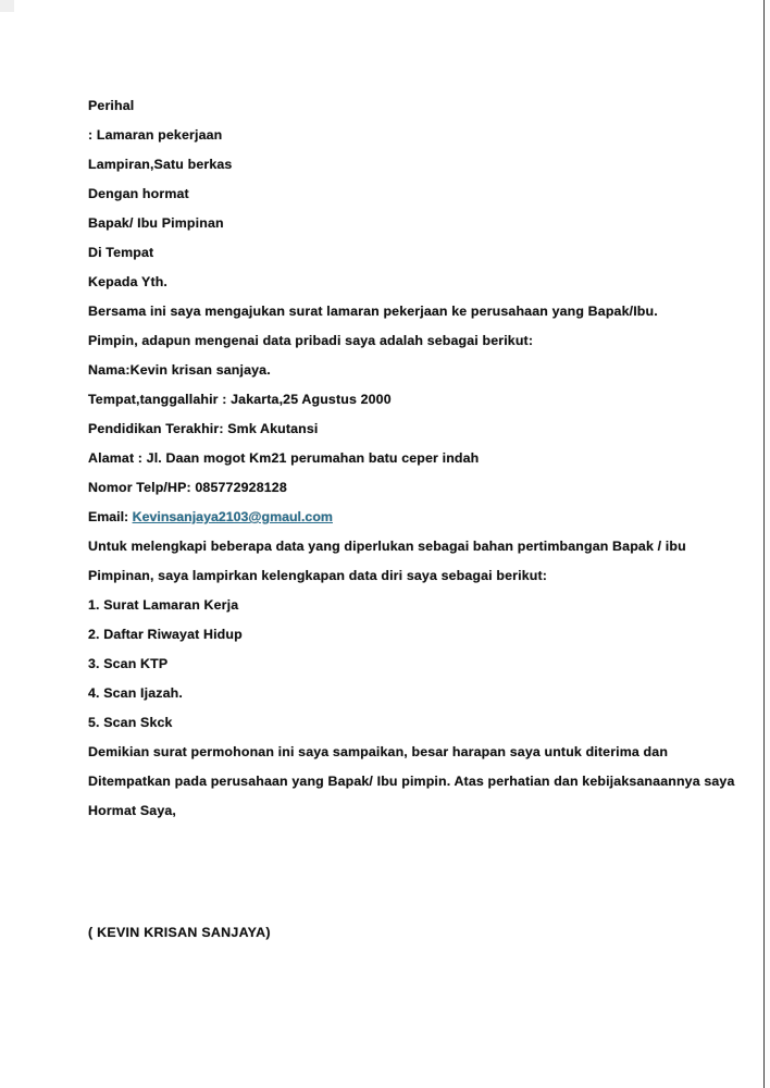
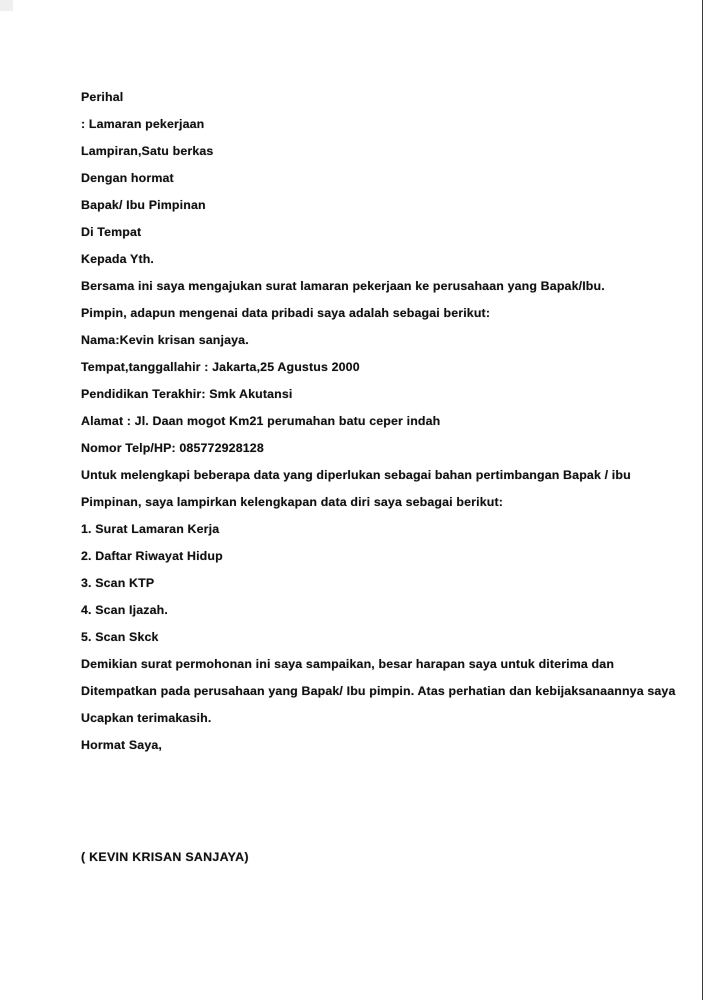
  Perihal
  : Lamaran pekerjaan
  Lampiran,Satu berkas
  Dengan hormat
  Bapak/ Ibu Pimpinan
  Di Tempat
  Kepada Yth.
  Bersama ini saya mengajukan surat lamaran pekerjaan ke perusahaan yang Bapak/Ibu.
  Pimpin, adapun mengenai data pribadi saya adalah sebagai berikut:
  Nama:Kevin krisan sanjaya.
  Tempat,tanggallahir : Jakarta,25 Agustus 2000
  Pendidikan Terakhir: Smk Akutansi
  Alamat : Jl. Daan mogot Km21 perumahan batu ceper indah
  Nomor Telp/HP: 085772928128
- Email: Kevinsanjaya2103@gmaul.com
  Untuk melengkapi beberapa data yang diperlukan sebagai bahan pertimbangan Bapak / ibu
  Pimpinan, saya lampirkan kelengkapan data diri saya sebagai berikut:
  1. Surat Lamaran Kerja
  2. Daftar Riwayat Hidup
  3. Scan KTP
  4. Scan Ijazah.
  5. Scan Skck
  Demikian surat permohonan ini saya sampaikan, besar harapan saya untuk diterima dan
  Ditempatkan pada perusahaan yang Bapak/ Ibu pimpin. Atas perhatian dan kebijaksanaannya saya
+ Ucapkan terimakasih.
  Hormat Saya,
  ( KEVIN KRISAN SANJAYA)
